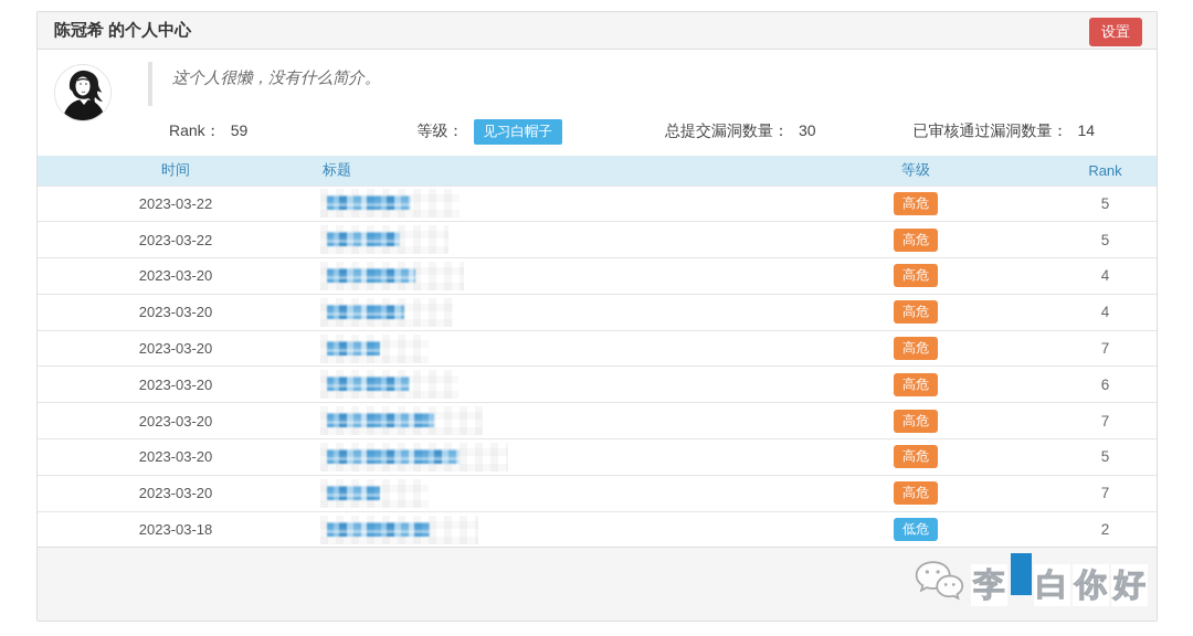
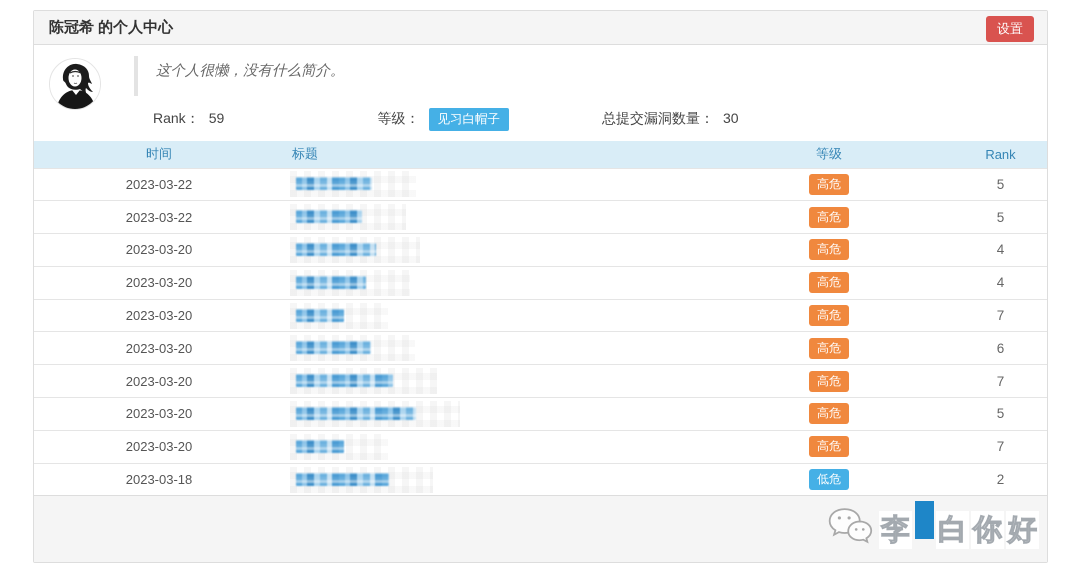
  陈冠希 的个人中心
  设置
  这个人很懒，没有什么简介。
  Rank： 59
  等级： 见习白帽子
  总提交漏洞数量： 30
- 已审核通过漏洞数量： 14
  时间	标题	等级	Rank
  2023-03-22		高危	5
  2023-03-22		高危	5
  2023-03-20		高危	4
  2023-03-20		高危	4
  2023-03-20		高危	7
  2023-03-20		高危	6
  2023-03-20		高危	7
  2023-03-20		高危	5
  2023-03-20		高危	7
  2023-03-18		低危	2
  李 白 你 好
